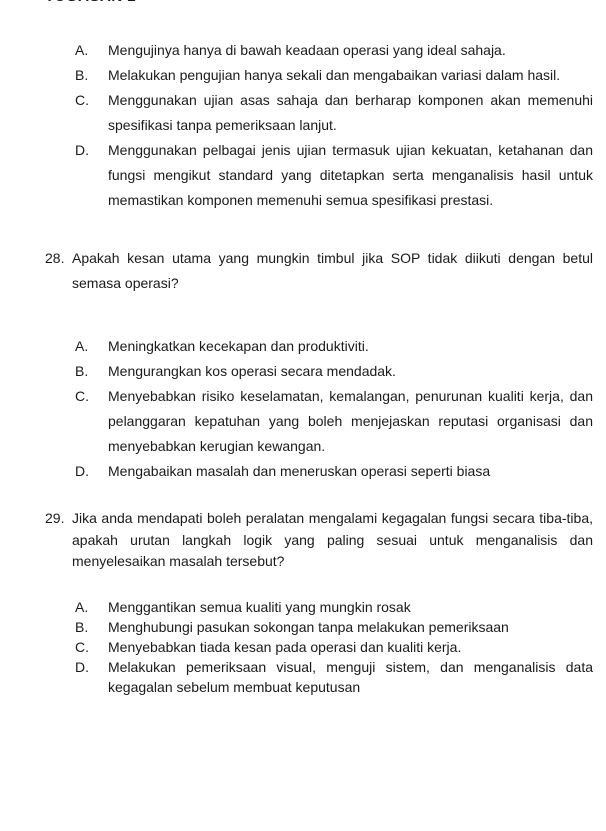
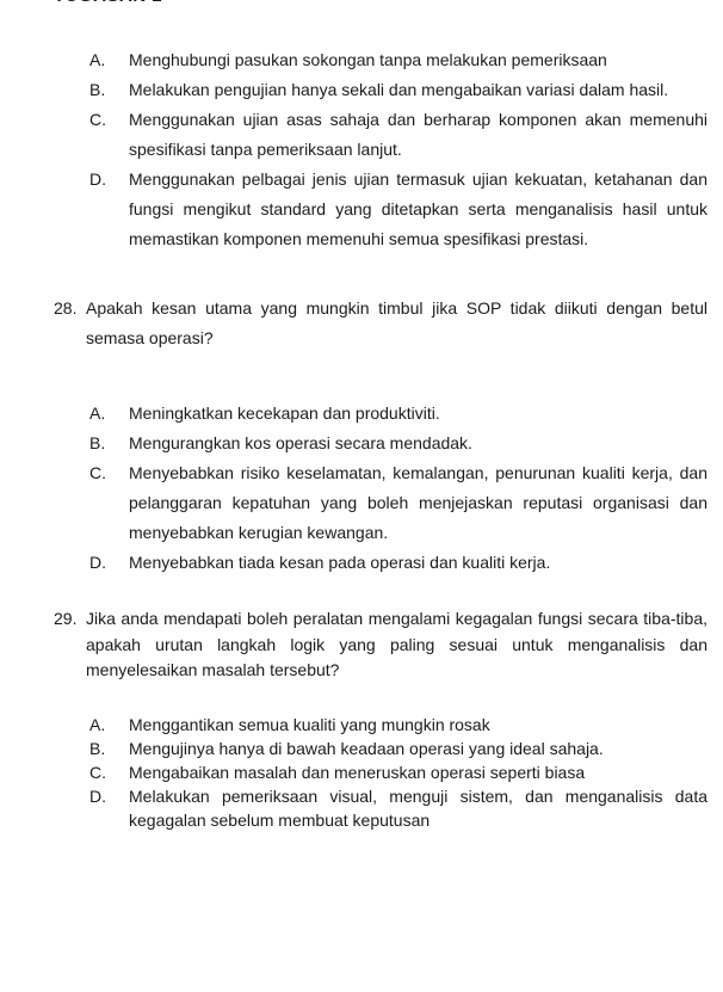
  A.
- Mengujinya hanya di bawah keadaan operasi yang ideal sahaja.
+ Menghubungi pasukan sokongan tanpa melakukan pemeriksaan
  B.
  Melakukan pengujian hanya sekali dan mengabaikan variasi dalam hasil.
  C.
  Menggunakan ujian asas sahaja dan berharap komponen akan memenuhi spesifikasi tanpa pemeriksaan lanjut.
  D.
  Menggunakan pelbagai jenis ujian termasuk ujian kekuatan, ketahanan dan fungsi mengikut standard yang ditetapkan serta menganalisis hasil untuk memastikan komponen memenuhi semua spesifikasi prestasi.
  28.
  Apakah kesan utama yang mungkin timbul jika SOP tidak diikuti dengan betul semasa operasi?
  A.
  Meningkatkan kecekapan dan produktiviti.
  B.
  Mengurangkan kos operasi secara mendadak.
  C.
  Menyebabkan risiko keselamatan, kemalangan, penurunan kualiti kerja, dan pelanggaran kepatuhan yang boleh menjejaskan reputasi organisasi dan menyebabkan kerugian kewangan.
  D.
- Mengabaikan masalah dan meneruskan operasi seperti biasa
+ Menyebabkan tiada kesan pada operasi dan kualiti kerja.
  29.
  Jika anda mendapati boleh peralatan mengalami kegagalan fungsi secara tiba-tiba, apakah urutan langkah logik yang paling sesuai untuk menganalisis dan menyelesaikan masalah tersebut?
  A.
  Menggantikan semua kualiti yang mungkin rosak
  B.
- Menghubungi pasukan sokongan tanpa melakukan pemeriksaan
+ Mengujinya hanya di bawah keadaan operasi yang ideal sahaja.
  C.
- Menyebabkan tiada kesan pada operasi dan kualiti kerja.
+ Mengabaikan masalah dan meneruskan operasi seperti biasa
  D.
  Melakukan pemeriksaan visual, menguji sistem, dan menganalisis data kegagalan sebelum membuat keputusan
